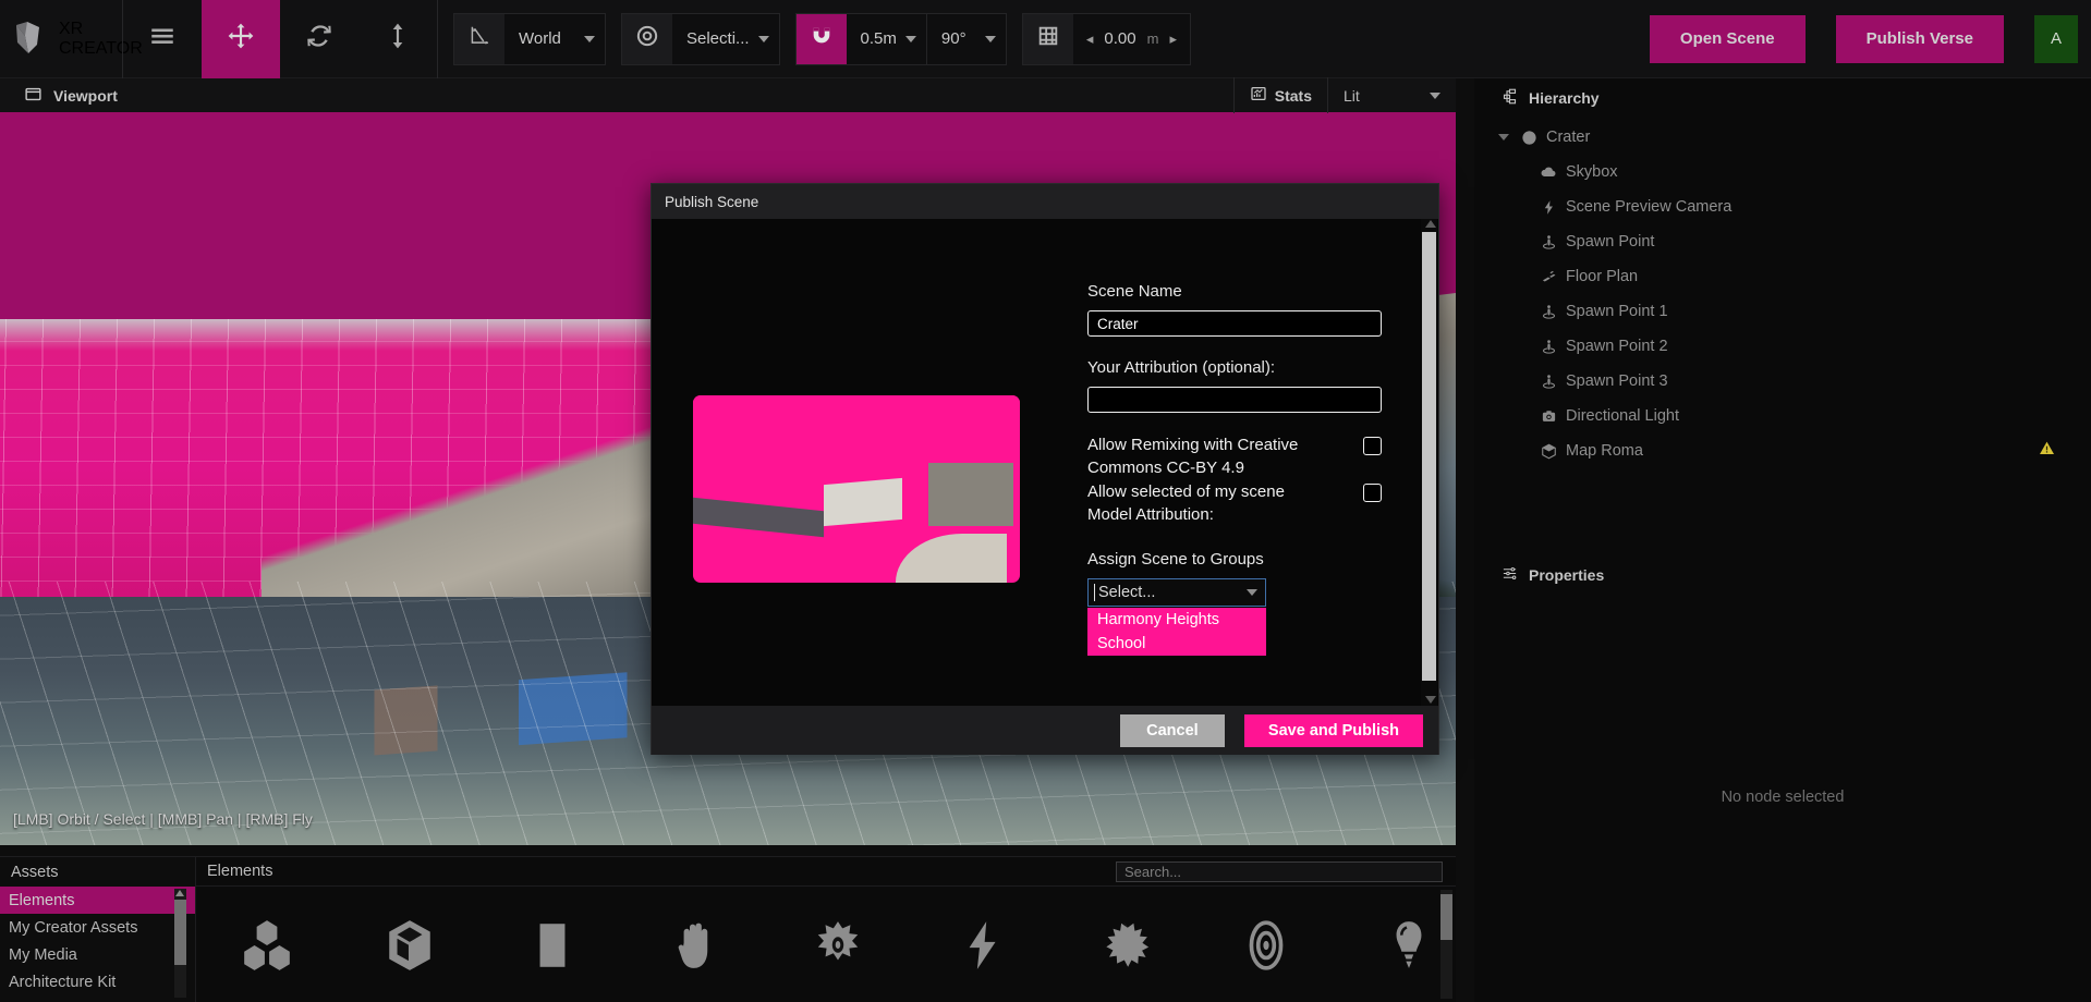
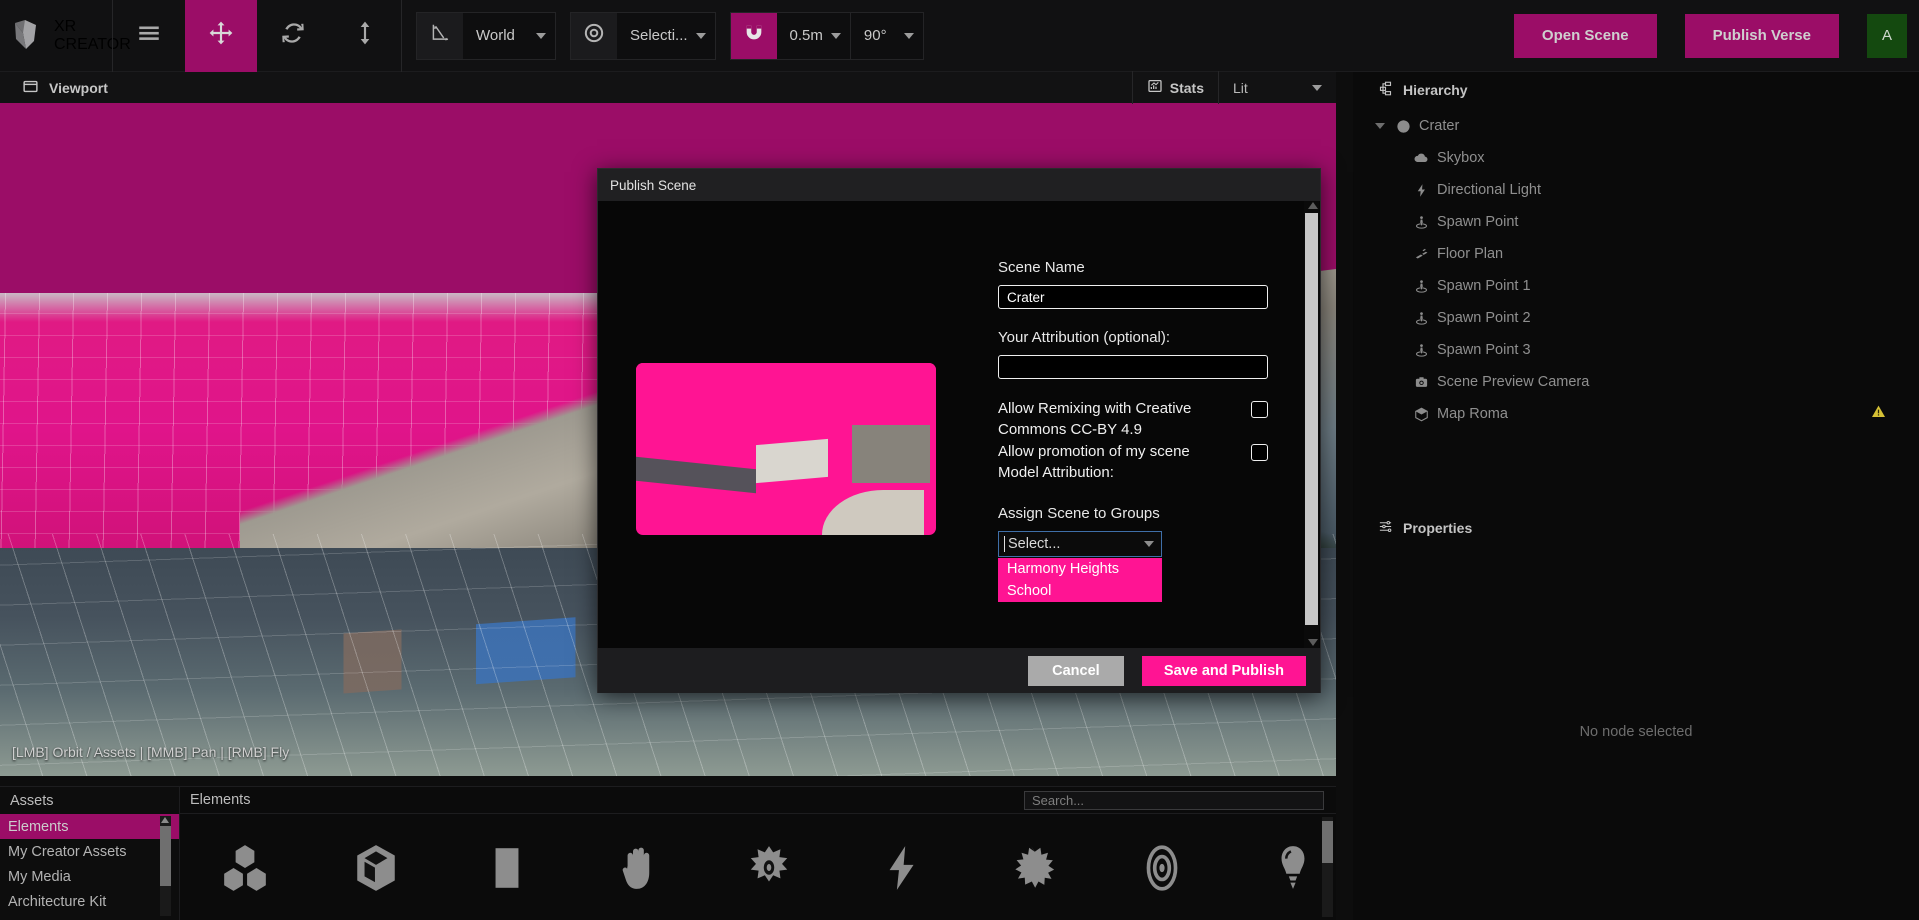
  CREATR
  World
  Selecti...
  0.5m
  90°
- ◂
- 0.00
- m
- ▸
  Open Scene
  Publish Verse
  A
  Viewport
  Stats
  Lit
- [LMB] Orbit / Select | [MMB] Pan | [RMB] Fly
+ [LMB] Orbit / Assets | [MMB] Pan | [RMB] Fly
  Hierarchy
  Crater
  Skybox
- Scene Preview Camera
+ Directional Light
  Spawn Point
  Floor Plan
  Spawn Point 1
  Spawn Point 2
  Spawn Point 3
- Directional Light
+ Scene Preview Camera
  Map Roma
  Properties
  No node selected
  Assets
  Elements
  My Creator Assets
  My Media
  Architecture Kit
  Elements
  Search...
  Publish Scene
  Scene Name
  Crater
  Your Attribution (optional):
  Allow Remixing with Creative Commons CC-BY 4.9
- Allow selected of my scene
+ Allow promotion of my scene
  Model Attribution:
  Assign Scene to Groups
  Select...
  Harmony Heights
  School
  Cancel
  Save and Publish
